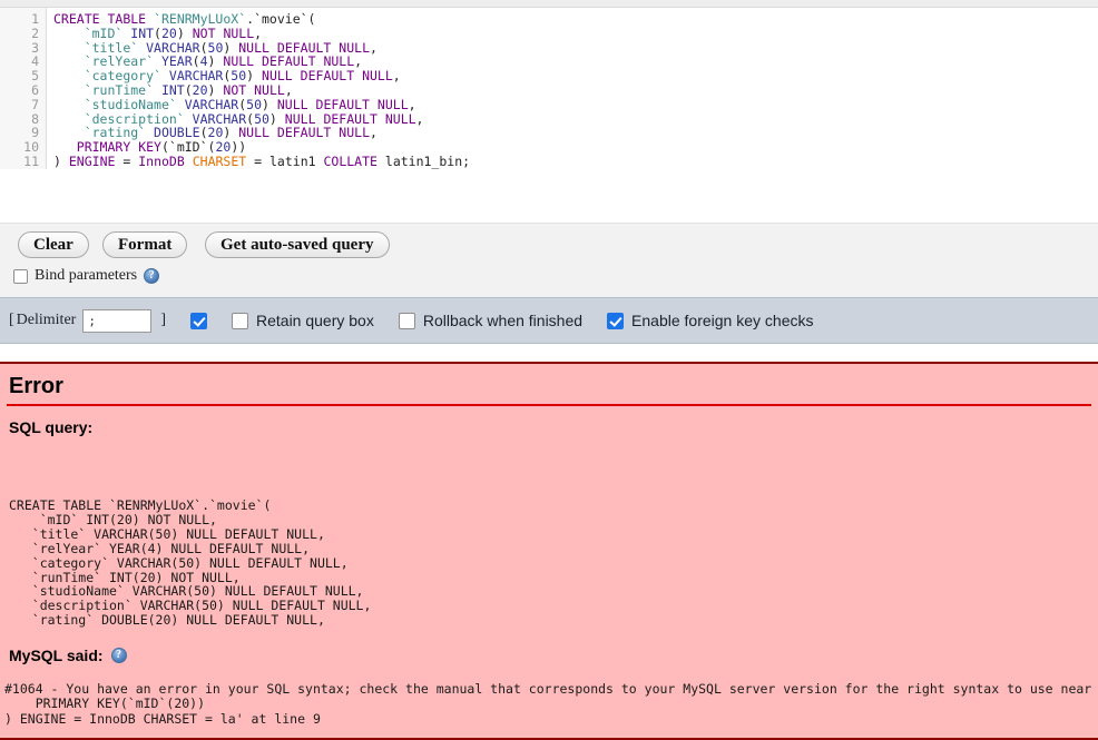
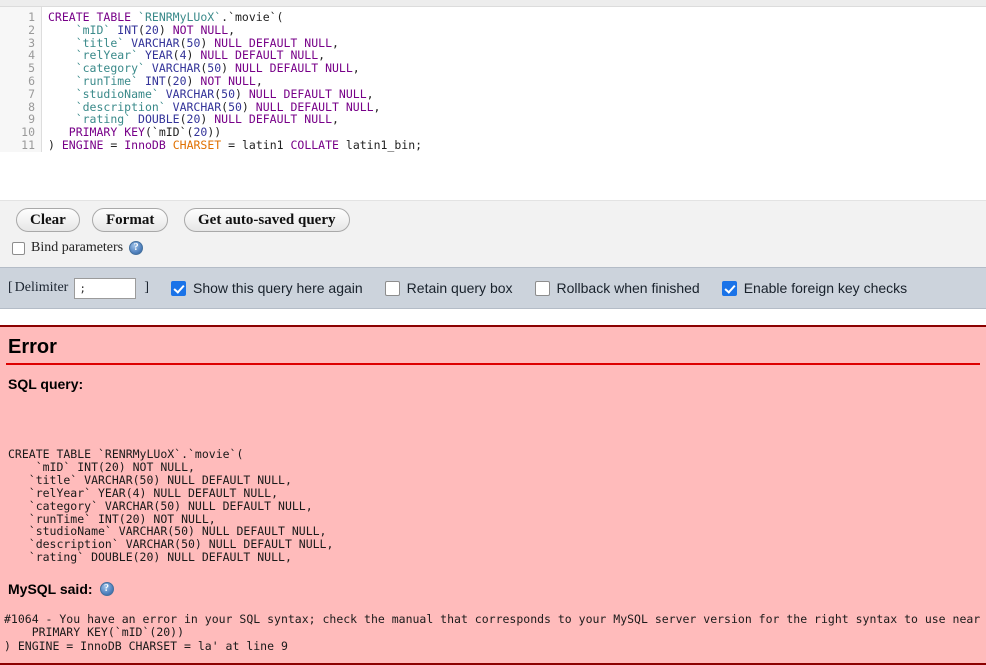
  1
  2
  3
  4
  5
  6
  7
  8
  9
  10
  11
  CREATE TABLE `RENRMyLUoX`.`movie`(
  `mID` INT(20) NOT NULL,
  `title` VARCHAR(50) NULL DEFAULT NULL,
  `relYear` YEAR(4) NULL DEFAULT NULL,
  `category` VARCHAR(50) NULL DEFAULT NULL,
  `runTime` INT(20) NOT NULL,
  `studioName` VARCHAR(50) NULL DEFAULT NULL,
  `description` VARCHAR(50) NULL DEFAULT NULL,
  `rating` DOUBLE(20) NULL DEFAULT NULL,
  PRIMARY KEY(`mID`(20))
  ) ENGINE = InnoDB CHARSET = latin1 COLLATE latin1_bin;
  Clear
  Format
  Get auto-saved query
  Bind parameters
  ?
  [
  Delimiter
  ;
  ]
+ Show this query here again
  Retain query box
  Rollback when finished
  Enable foreign key checks
  Error
  SQL query:
  CREATE TABLE `RENRMyLUoX`.`movie`(
  `mID` INT(20) NOT NULL,
  `title` VARCHAR(50) NULL DEFAULT NULL,
  `relYear` YEAR(4) NULL DEFAULT NULL,
  `category` VARCHAR(50) NULL DEFAULT NULL,
  `runTime` INT(20) NOT NULL,
  `studioName` VARCHAR(50) NULL DEFAULT NULL,
  `description` VARCHAR(50) NULL DEFAULT NULL,
  `rating` DOUBLE(20) NULL DEFAULT NULL,
  MySQL said:
  ?
  #1064 - You have an error in your SQL syntax; check the manual that corresponds to your MySQL server version for the right syntax to use near
  PRIMARY KEY(`mID`(20))
  ) ENGINE = InnoDB CHARSET = la' at line 9
